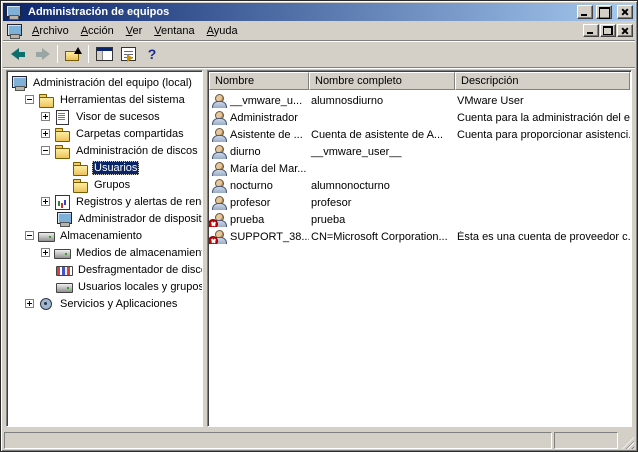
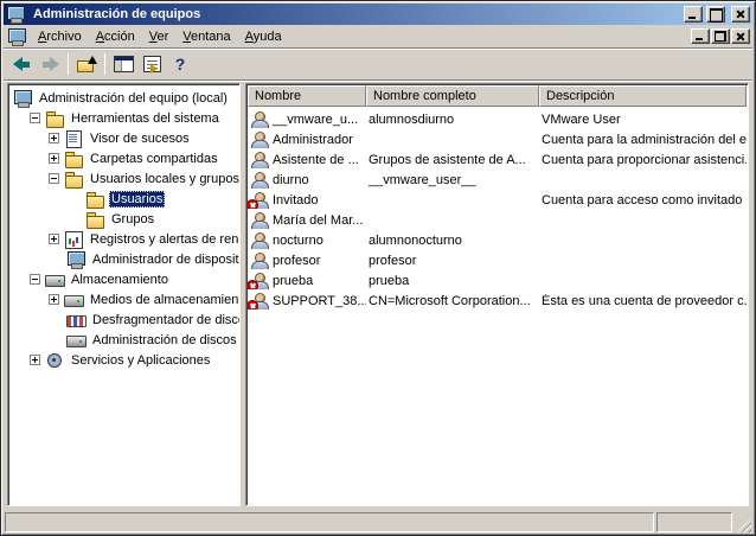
  Administración de equipos
  Archivo
  Acción
  Ver
  Ventana
  Ayuda
  Administración del equipo (local)
  Herramientas del sistema
  Visor de sucesos
  Carpetas compartidas
- Administración de discos
+ Usuarios locales y grupos
  Usuarios
  Grupos
  Registros y alertas de ren
  Administrador de disposit
  Almacenamiento
  Medios de almacenamien
  Desfragmentador de disc
- Usuarios locales y grupos
+ Administración de discos
  Servicios y Aplicaciones
  Nombre
  Nombre completo
  Descripción
  __vmware_u...
  alumnosdiurno
  VMware User
  Administrador
  Cuenta para la administración del e
  Asistente de ...
- Cuenta de asistente de A...
+ Grupos de asistente de A...
  Cuenta para proporcionar asistenci.
  diurno
  __vmware_user__
+ Invitado
+ Cuenta para acceso como invitado
  María del Mar...
  nocturno
  alumnonocturno
  profesor
  profesor
  prueba
  prueba
  SUPPORT_38...
  CN=Microsoft Corporation...
  Ésta es una cuenta de proveedor c.
